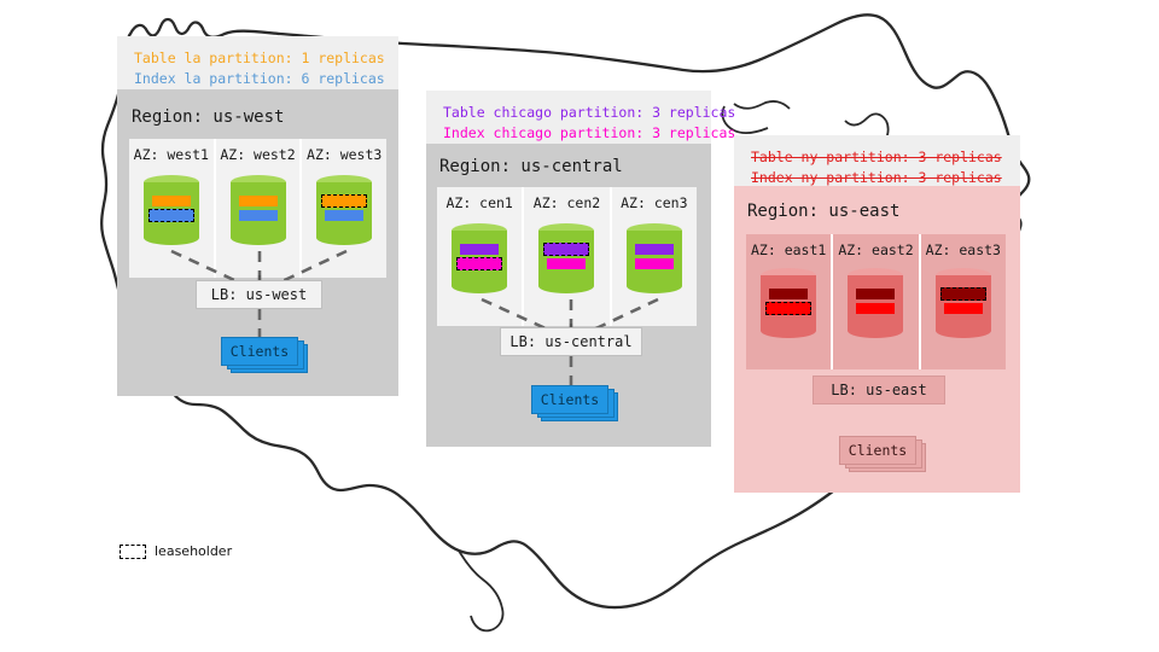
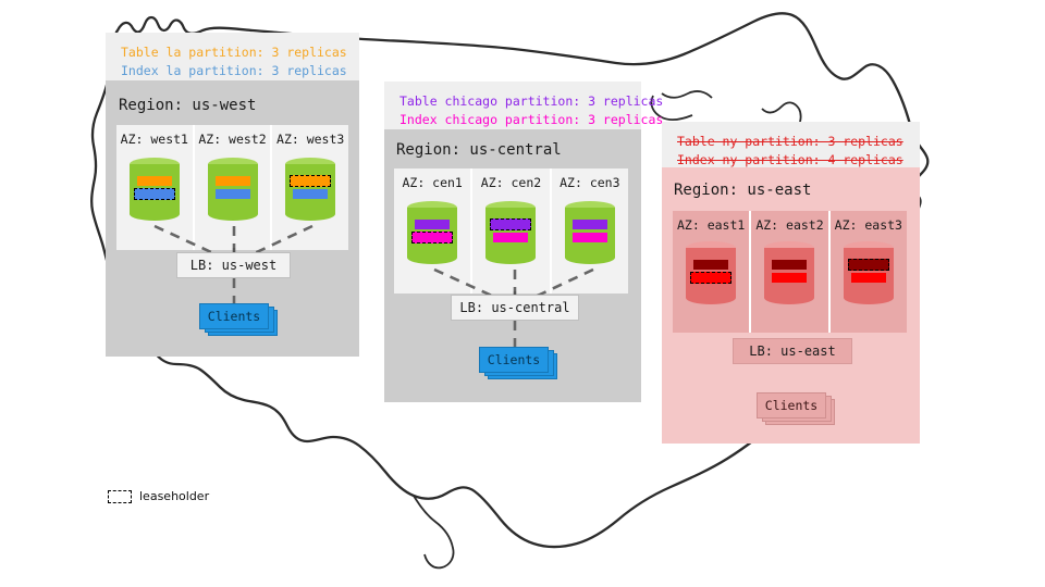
- Table la partition: 1 replicas
+ Table la partition: 3 replicas
- Index la partition: 6 replicas
+ Index la partition: 3 replicas
  Region: us-west
  AZ: west1
  AZ: west2
  AZ: west3
  LB: us-west
  Clients
  Table chicago partition: 3 replicas
  Index chicago partition: 3 replicas
  Region: us-central
  AZ: cen1
  AZ: cen2
  AZ: cen3
  LB: us-central
  Clients
  Table ny partition: 3 replicas
- Index ny partition: 3 replicas
+ Index ny partition: 4 replicas
  Region: us-east
  AZ: east1
  AZ: east2
  AZ: east3
  LB: us-east
  Clients
  leaseholder
